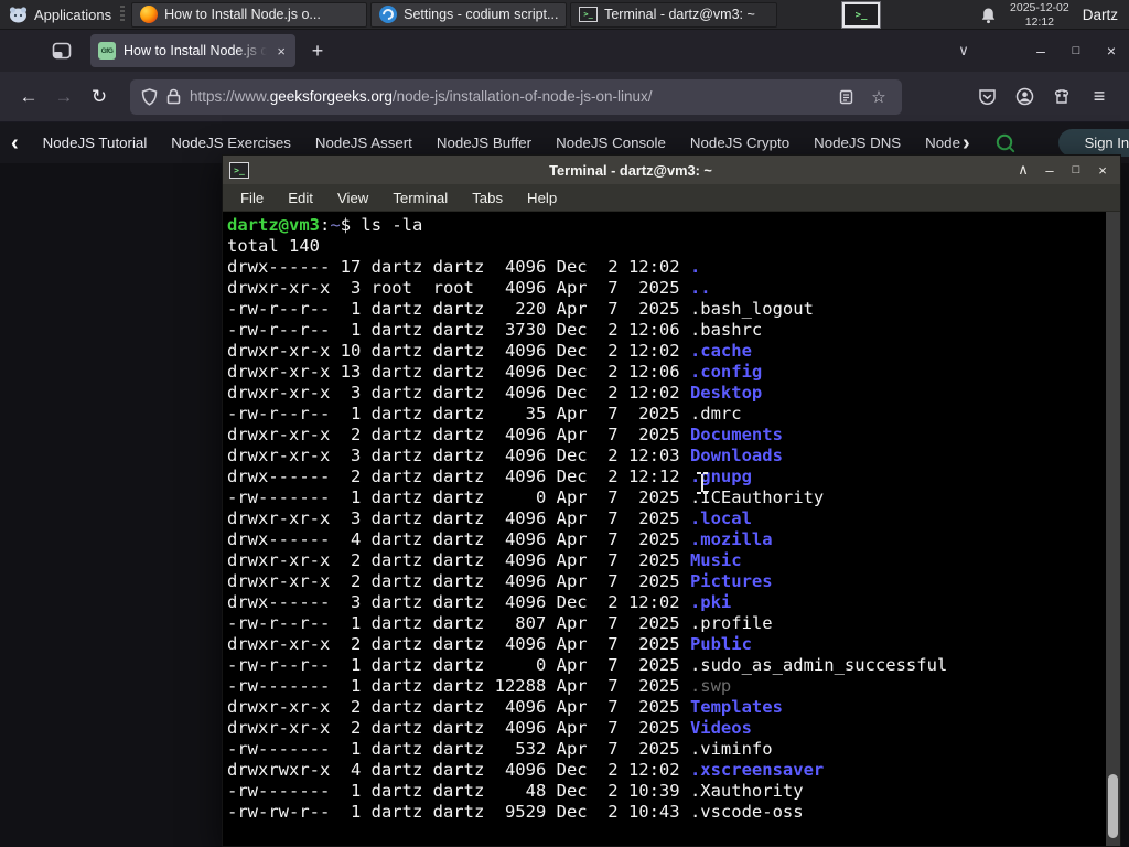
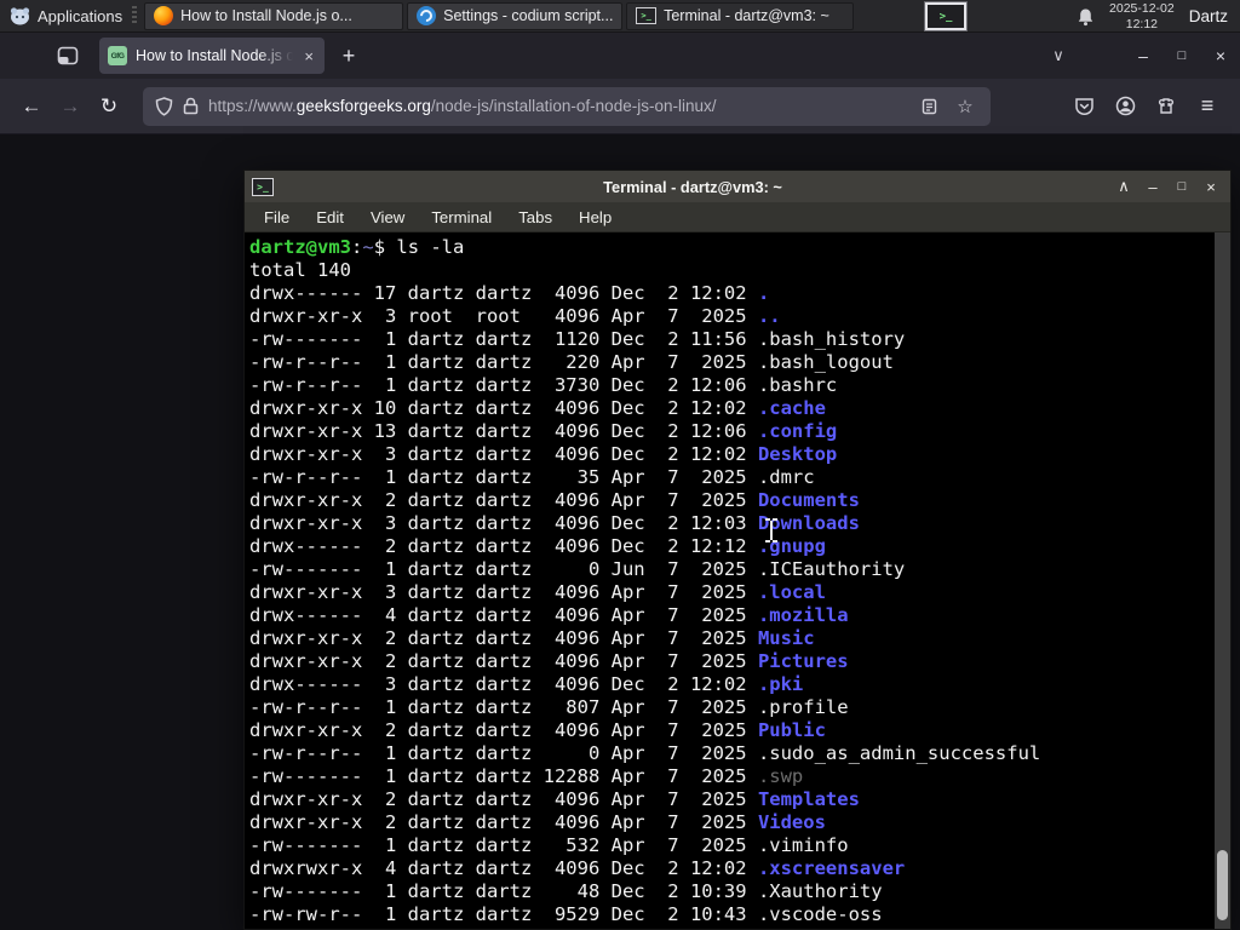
  Applications
  How to Install Node.js o...
  Settings - codium script...
  >_
  Terminal - dartz@vm3: ~
  >_
  2025-12-02
  12:12
  Dartz
  How to Install Node.js o
  ×
  +
  ∨
  –
  □
  ×
  ←
  →
  ↻
  https://www.geeksforgeeks.org/node-js/installation-of-node-js-on-linux/
  ☆
  ≡
- ‹
- NodeJS Tutorial
- NodeJS Exercises
- NodeJS Assert
- NodeJS Buffer
- NodeJS Console
- NodeJS Crypto
- NodeJS DNS
- Node
- ›
- Sign In
  >_
  Terminal - dartz@vm3: ~
  ∧
  –
  □
  ×
  File
  Edit
  View
  Terminal
  Tabs
  Help
  dartz@vm3:~$ ls -la
  total 140
  drwx------ 17 dartz dartz 4096 Dec 2 12:02 .
  drwxr-xr-x 3 root root 4096 Apr 7 2025 ..
+ -rw------- 1 dartz dartz 1120 Dec 2 11:56 .bash_history
  -rw-r--r-- 1 dartz dartz 220 Apr 7 2025 .bash_logout
  -rw-r--r-- 1 dartz dartz 3730 Dec 2 12:06 .bashrc
  drwxr-xr-x 10 dartz dartz 4096 Dec 2 12:02 .cache
  drwxr-xr-x 13 dartz dartz 4096 Dec 2 12:06 .config
  drwxr-xr-x 3 dartz dartz 4096 Dec 2 12:02 Desktop
  -rw-r--r-- 1 dartz dartz 35 Apr 7 2025 .dmrc
  drwxr-xr-x 2 dartz dartz 4096 Apr 7 2025 Documents
  drwxr-xr-x 3 dartz dartz 4096 Dec 2 12:03 Downloads
  drwx------ 2 dartz dartz 4096 Dec 2 12:12 .gnupg
- -rw------- 1 dartz dartz 0 Apr 7 2025 .ICEauthority
+ -rw------- 1 dartz dartz 0 Jun 7 2025 .ICEauthority
  drwxr-xr-x 3 dartz dartz 4096 Apr 7 2025 .local
  drwx------ 4 dartz dartz 4096 Apr 7 2025 .mozilla
  drwxr-xr-x 2 dartz dartz 4096 Apr 7 2025 Music
  drwxr-xr-x 2 dartz dartz 4096 Apr 7 2025 Pictures
  drwx------ 3 dartz dartz 4096 Dec 2 12:02 .pki
  -rw-r--r-- 1 dartz dartz 807 Apr 7 2025 .profile
  drwxr-xr-x 2 dartz dartz 4096 Apr 7 2025 Public
  -rw-r--r-- 1 dartz dartz 0 Apr 7 2025 .sudo_as_admin_successful
  -rw------- 1 dartz dartz 12288 Apr 7 2025 .swp
  drwxr-xr-x 2 dartz dartz 4096 Apr 7 2025 Templates
  drwxr-xr-x 2 dartz dartz 4096 Apr 7 2025 Videos
  -rw------- 1 dartz dartz 532 Apr 7 2025 .viminfo
  drwxrwxr-x 4 dartz dartz 4096 Dec 2 12:02 .xscreensaver
  -rw------- 1 dartz dartz 48 Dec 2 10:39 .Xauthority
  -rw-rw-r-- 1 dartz dartz 9529 Dec 2 10:43 .vscode-oss
